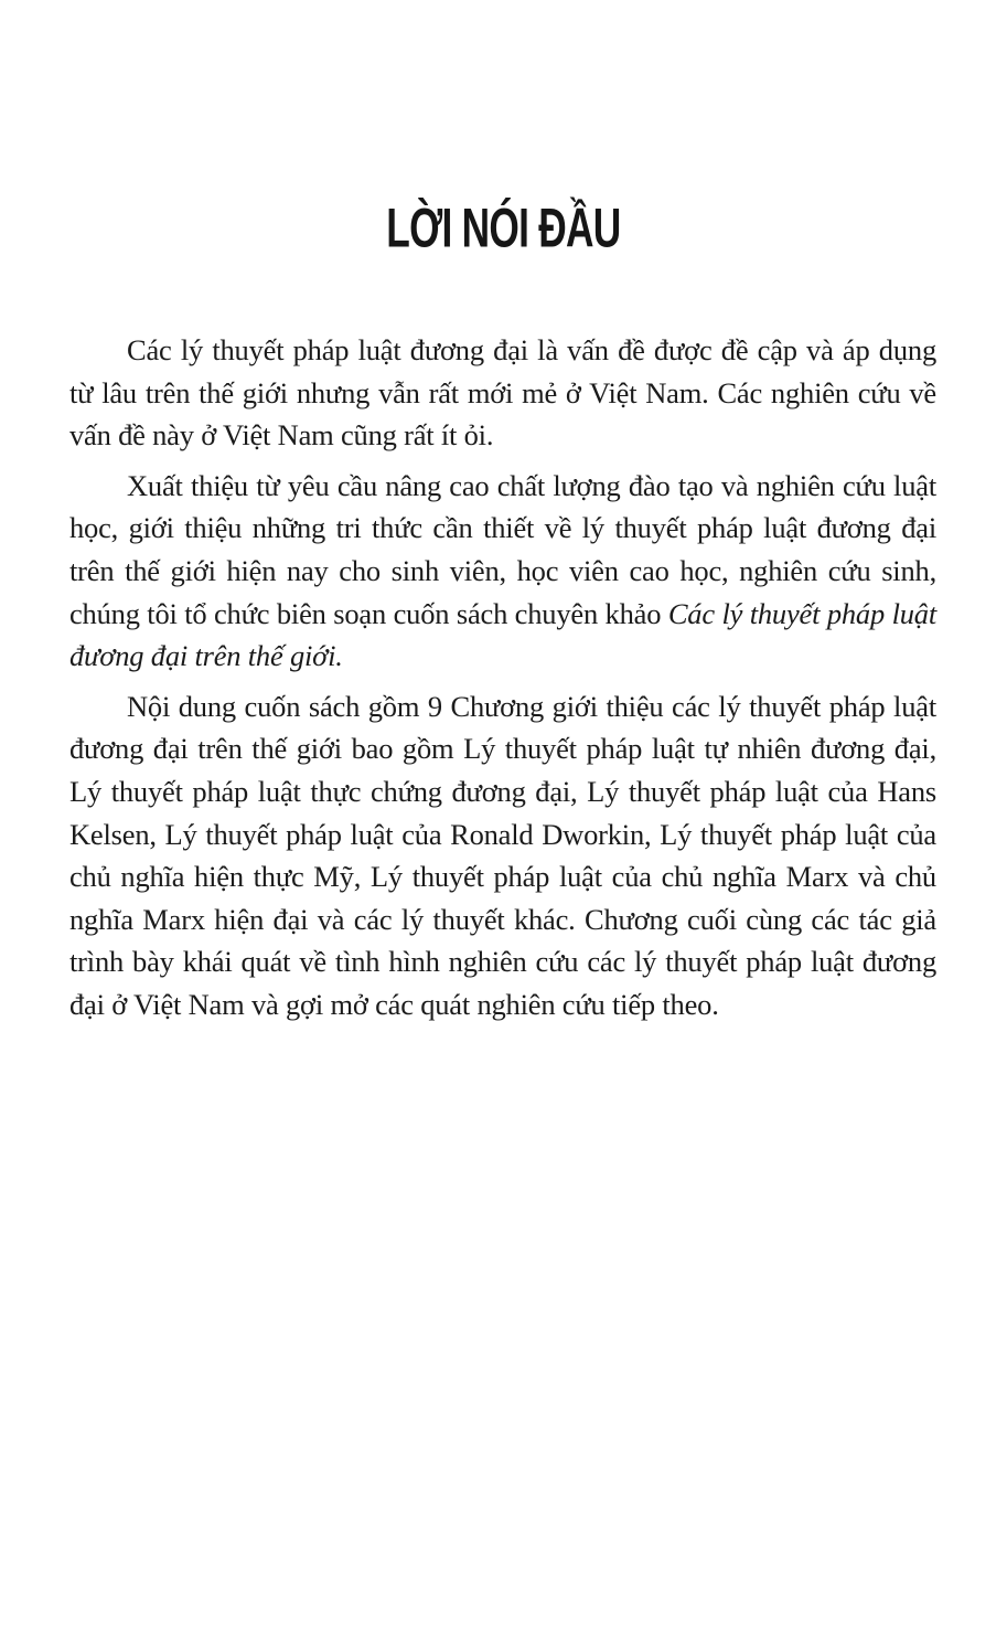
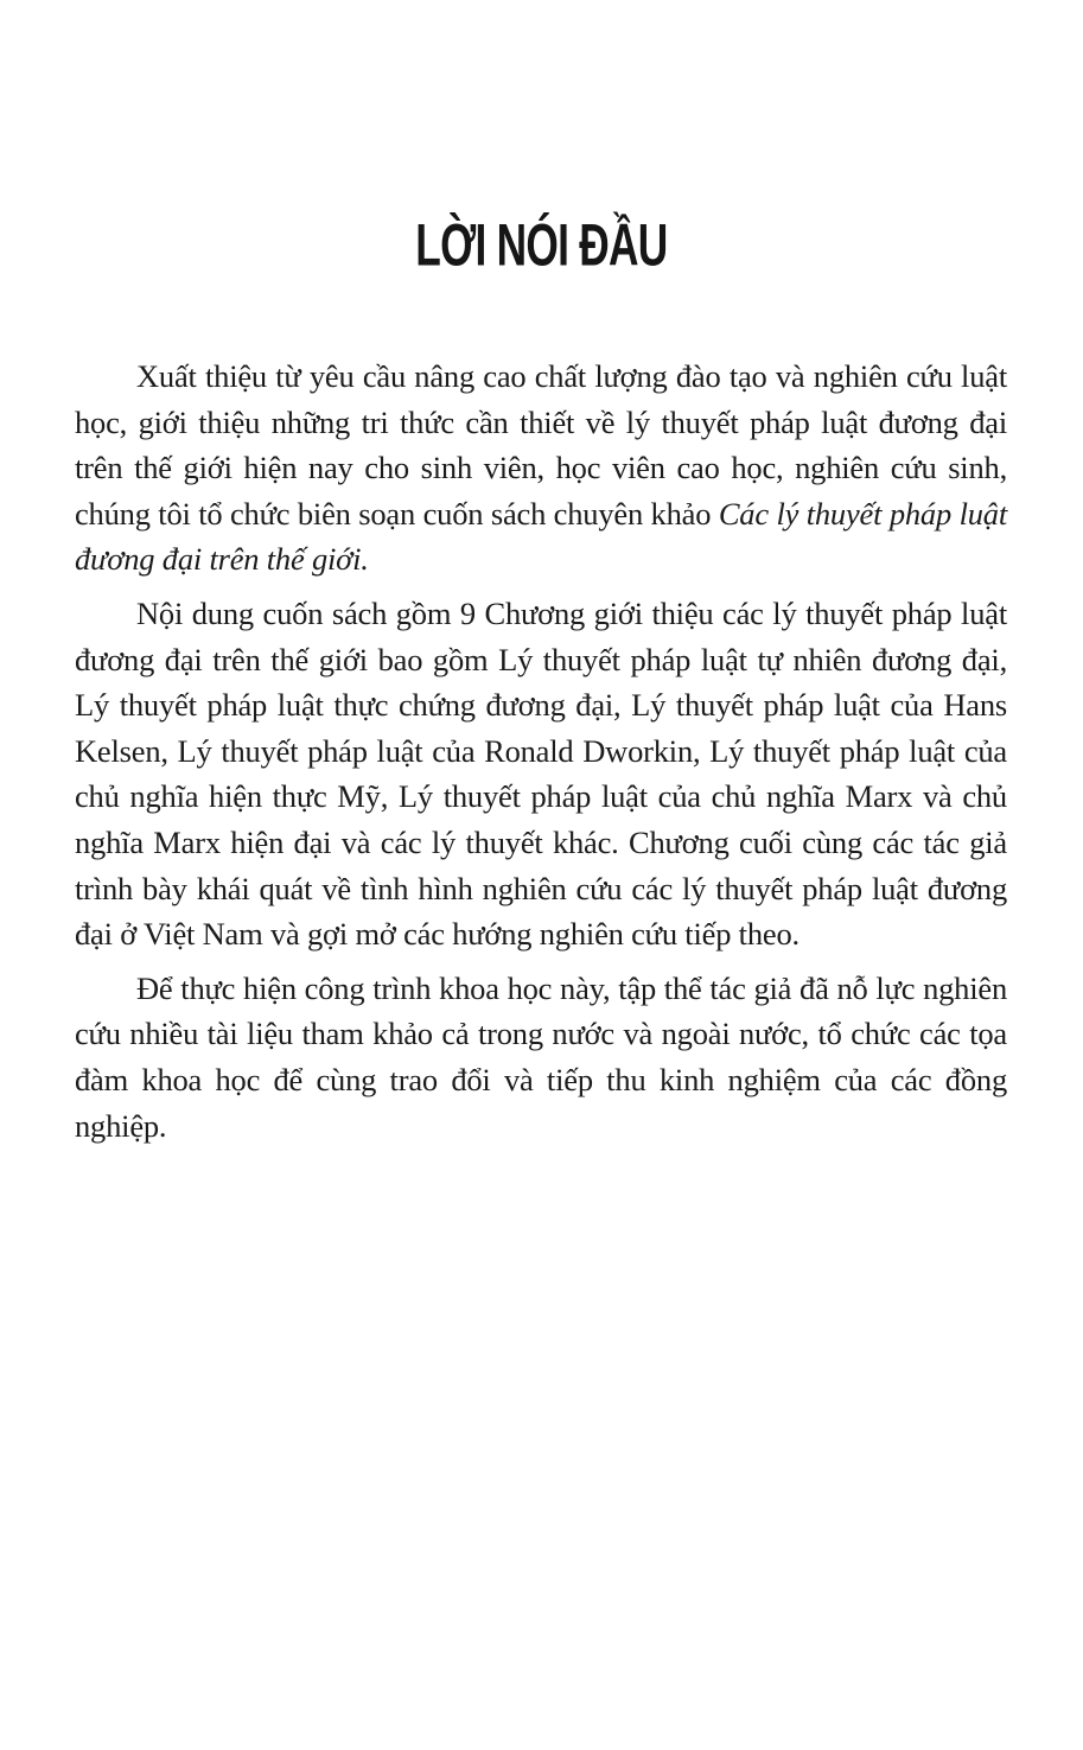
  LỜI NÓI ĐẦU
- Các lý thuyết pháp luật đương đại là vấn đề được đề cập và áp dụng từ lâu trên thế giới nhưng vẫn rất mới mẻ ở Việt Nam. Các nghiên cứu về vấn đề này ở Việt Nam cũng rất ít ỏi.
  Xuất thiệu từ yêu cầu nâng cao chất lượng đào tạo và nghiên cứu luật học, giới thiệu những tri thức cần thiết về lý thuyết pháp luật đương đại trên thế giới hiện nay cho sinh viên, học viên cao học, nghiên cứu sinh, chúng tôi tổ chức biên soạn cuốn sách chuyên khảo Các lý thuyết pháp luật đương đại trên thế giới.
- Nội dung cuốn sách gồm 9 Chương giới thiệu các lý thuyết pháp luật đương đại trên thế giới bao gồm Lý thuyết pháp luật tự nhiên đương đại, Lý thuyết pháp luật thực chứng đương đại, Lý thuyết pháp luật của Hans Kelsen, Lý thuyết pháp luật của Ronald Dworkin, Lý thuyết pháp luật của chủ nghĩa hiện thực Mỹ, Lý thuyết pháp luật của chủ nghĩa Marx và chủ nghĩa Marx hiện đại và các lý thuyết khác. Chương cuối cùng các tác giả trình bày khái quát về tình hình nghiên cứu các lý thuyết pháp luật đương đại ở Việt Nam và gợi mở các quát nghiên cứu tiếp theo.
+ Nội dung cuốn sách gồm 9 Chương giới thiệu các lý thuyết pháp luật đương đại trên thế giới bao gồm Lý thuyết pháp luật tự nhiên đương đại, Lý thuyết pháp luật thực chứng đương đại, Lý thuyết pháp luật của Hans Kelsen, Lý thuyết pháp luật của Ronald Dworkin, Lý thuyết pháp luật của chủ nghĩa hiện thực Mỹ, Lý thuyết pháp luật của chủ nghĩa Marx và chủ nghĩa Marx hiện đại và các lý thuyết khác. Chương cuối cùng các tác giả trình bày khái quát về tình hình nghiên cứu các lý thuyết pháp luật đương đại ở Việt Nam và gợi mở các hướng nghiên cứu tiếp theo.
+ Để thực hiện công trình khoa học này, tập thể tác giả đã nỗ lực nghiên cứu nhiều tài liệu tham khảo cả trong nước và ngoài nước, tổ chức các tọa đàm khoa học để cùng trao đổi và tiếp thu kinh nghiệm của các đồng nghiệp.
